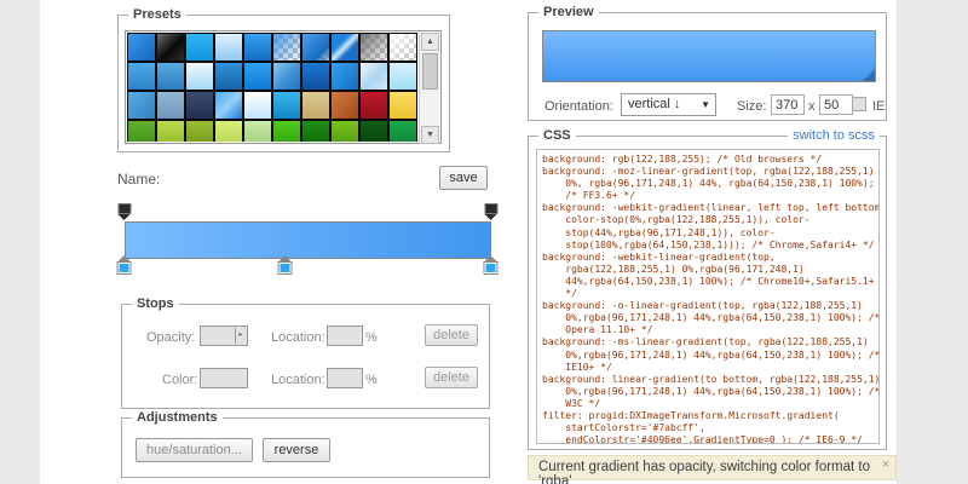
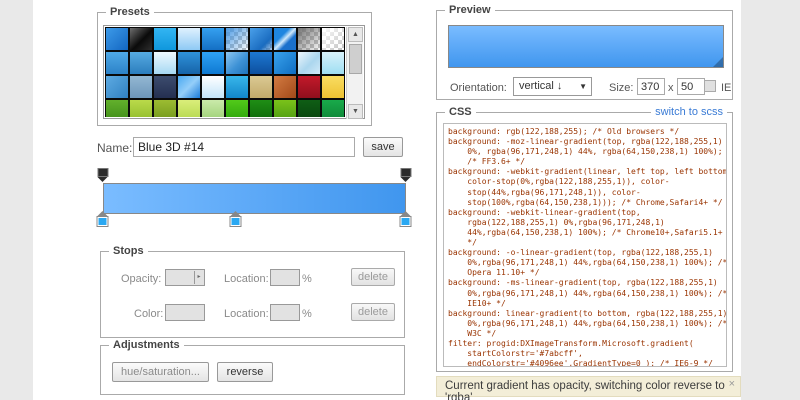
  Presets
  Name:
+ Blue 3D #14
  save
  Stops
  Opacity:
  Location:
  %
  delete
  Color:
  Location:
  %
  delete
  Adjustments
  hue/saturation...
  reverse
  Preview
  Orientation:
  vertical ↓
  ▼
  Size:
  370
  x
  50
  IE
  CSS
  switch to scss
  background: rgb(122,188,255); /* Old browsers */
  background: -moz-linear-gradient(top, rgba(122,188,255,1)
  0%, rgba(96,171,248,1) 44%, rgba(64,150,238,1) 100%);
  /* FF3.6+ */
  background: -webkit-gradient(linear, left top, left bottom
  color-stop(0%,rgba(122,188,255,1)), color-
  stop(44%,rgba(96,171,248,1)), color-
  stop(100%,rgba(64,150,238,1))); /* Chrome,Safari4+ */
  background: -webkit-linear-gradient(top,
  rgba(122,188,255,1) 0%,rgba(96,171,248,1)
  44%,rgba(64,150,238,1) 100%); /* Chrome10+,Safari5.1+
  */
  background: -o-linear-gradient(top, rgba(122,188,255,1)
  0%,rgba(96,171,248,1) 44%,rgba(64,150,238,1) 100%); /*
  Opera 11.10+ */
  background: -ms-linear-gradient(top, rgba(122,188,255,1)
  0%,rgba(96,171,248,1) 44%,rgba(64,150,238,1) 100%); /*
  IE10+ */
  background: linear-gradient(to bottom, rgba(122,188,255,1)
  0%,rgba(96,171,248,1) 44%,rgba(64,150,238,1) 100%); /*
  W3C */
  filter: progid:DXImageTransform.Microsoft.gradient(
  startColorstr='#7abcff',
  endColorstr='#4096ee',GradientType=0 ); /* IE6-9 */
- Current gradient has opacity, switching color format to 'rgba'
+ Current gradient has opacity, switching color reverse to 'rgba'
  ×
